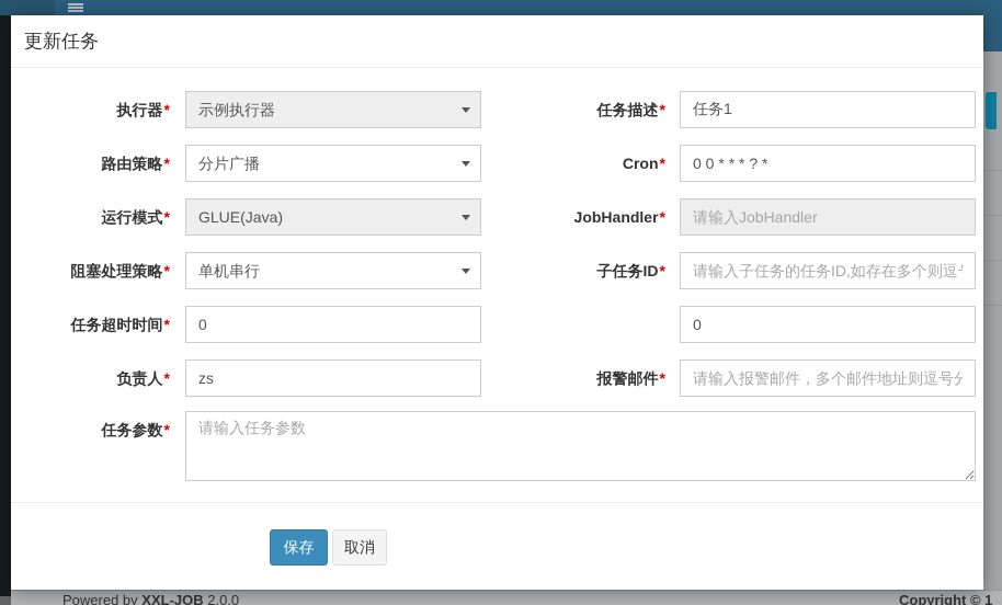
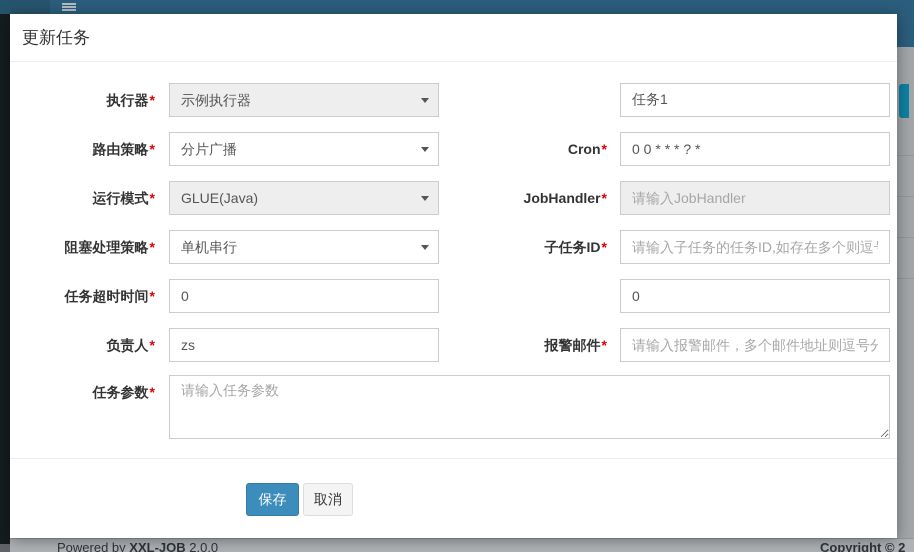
  Powered by XXL-JOB 2.0.0
- Copyright © 1
+ Copyright © 2
  更新任务
  执行器*
  示例执行器
- 任务描述*
  任务1
  路由策略*
  分片广播
  Cron*
  0 0 * * * ? *
  运行模式*
  GLUE(Java)
  JobHandler*
  请输入JobHandler
  阻塞处理策略*
  单机串行
  子任务ID*
  请输入子任务的任务ID,如存在多个则逗
  任务超时时间*
  0
  0
  负责人*
  zs
  报警邮件*
  请输入报警邮件，多个邮件地址则逗号分
  任务参数*
  请输入任务参数
  保存
  取消
